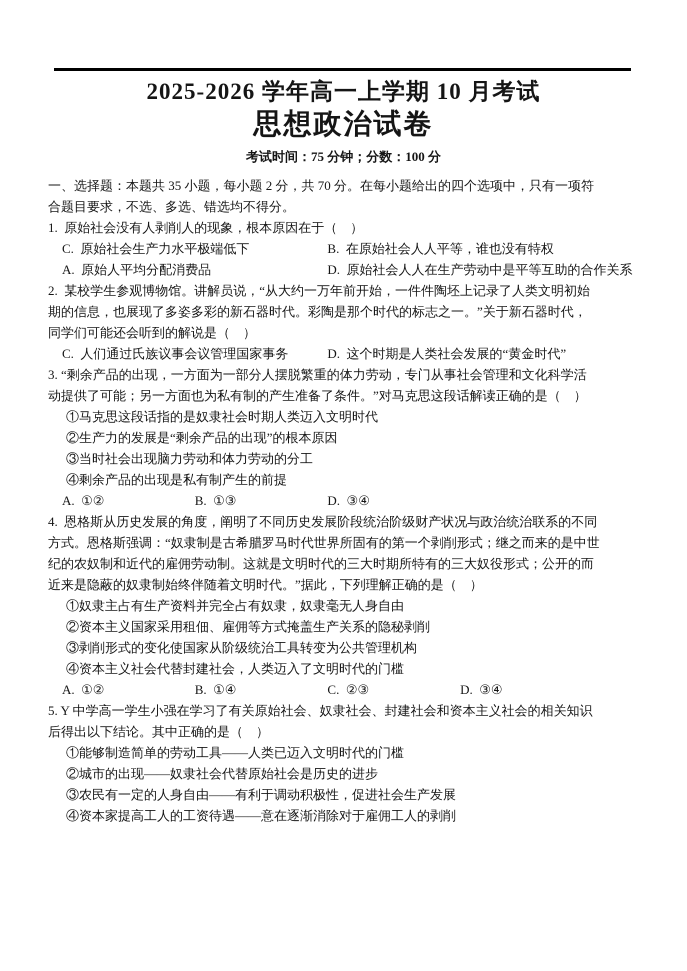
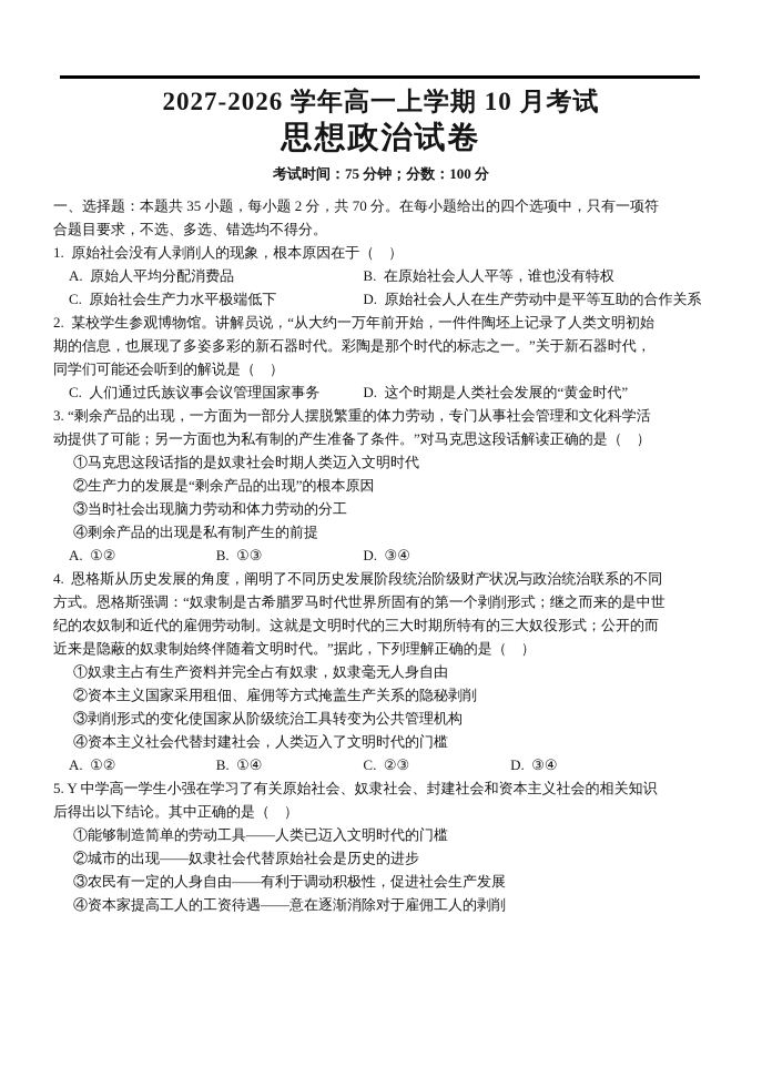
- 2025-2026 学年高一上学期 10 月考试
+ 2027-2026 学年高一上学期 10 月考试
  思想政治试卷
  考试时间：75 分钟；分数：100 分
  一、选择题：本题共 35 小题，每小题 2 分，共 70 分。在每小题给出的四个选项中，只有一项符
  合题目要求，不选、多选、错选均不得分。
  1. 原始社会没有人剥削人的现象，根本原因在于（ ）
- C. 原始社会生产力水平极端低下
+ A. 原始人平均分配消费品
  B. 在原始社会人人平等，谁也没有特权
- A. 原始人平均分配消费品
+ C. 原始社会生产力水平极端低下
  D. 原始社会人人在生产劳动中是平等互助的合作关系
  2. 某校学生参观博物馆。讲解员说，“从大约一万年前开始，一件件陶坯上记录了人类文明初始
  期的信息，也展现了多姿多彩的新石器时代。彩陶是那个时代的标志之一。”关于新石器时代，
  同学们可能还会听到的解说是（ ）
  C. 人们通过氏族议事会议管理国家事务
  D. 这个时期是人类社会发展的“黄金时代”
  3. “剩余产品的出现，一方面为一部分人摆脱繁重的体力劳动，专门从事社会管理和文化科学活
  动提供了可能；另一方面也为私有制的产生准备了条件。”对马克思这段话解读正确的是（ ）
  ①马克思这段话指的是奴隶社会时期人类迈入文明时代
  ②生产力的发展是“剩余产品的出现”的根本原因
  ③当时社会出现脑力劳动和体力劳动的分工
  ④剩余产品的出现是私有制产生的前提
  A. ①②
  B. ①③
  D. ③④
  4. 恩格斯从历史发展的角度，阐明了不同历史发展阶段统治阶级财产状况与政治统治联系的不同
  方式。恩格斯强调：“奴隶制是古希腊罗马时代世界所固有的第一个剥削形式；继之而来的是中世
  纪的农奴制和近代的雇佣劳动制。这就是文明时代的三大时期所特有的三大奴役形式；公开的而
  近来是隐蔽的奴隶制始终伴随着文明时代。”据此，下列理解正确的是（ ）
  ①奴隶主占有生产资料并完全占有奴隶，奴隶毫无人身自由
  ②资本主义国家采用租佃、雇佣等方式掩盖生产关系的隐秘剥削
  ③剥削形式的变化使国家从阶级统治工具转变为公共管理机构
  ④资本主义社会代替封建社会，人类迈入了文明时代的门槛
  A. ①②
  B. ①④
  C. ②③
  D. ③④
  5. Y 中学高一学生小强在学习了有关原始社会、奴隶社会、封建社会和资本主义社会的相关知识
  后得出以下结论。其中正确的是（ ）
  ①能够制造简单的劳动工具——人类已迈入文明时代的门槛
  ②城市的出现——奴隶社会代替原始社会是历史的进步
  ③农民有一定的人身自由——有利于调动积极性，促进社会生产发展
  ④资本家提高工人的工资待遇——意在逐渐消除对于雇佣工人的剥削
